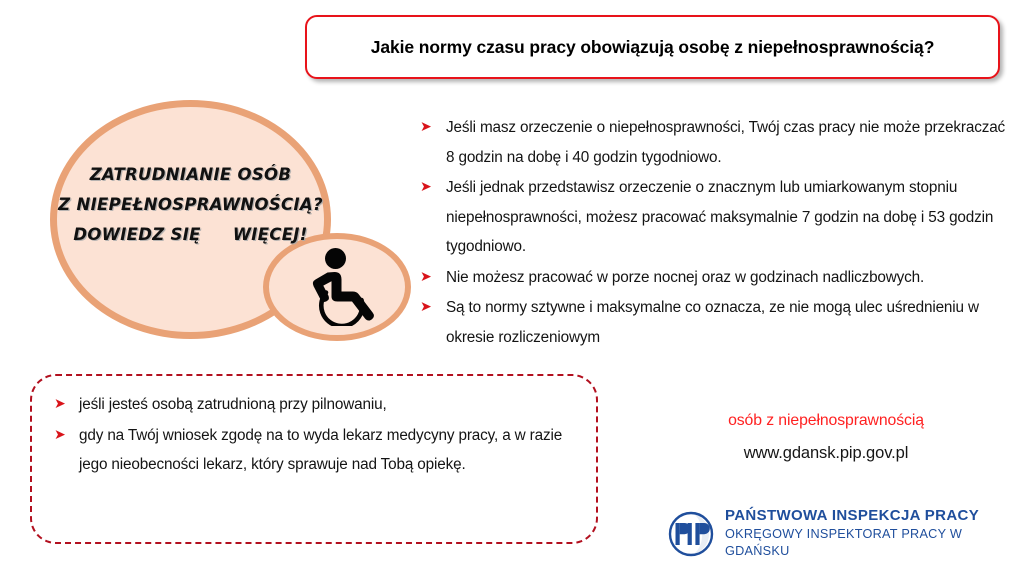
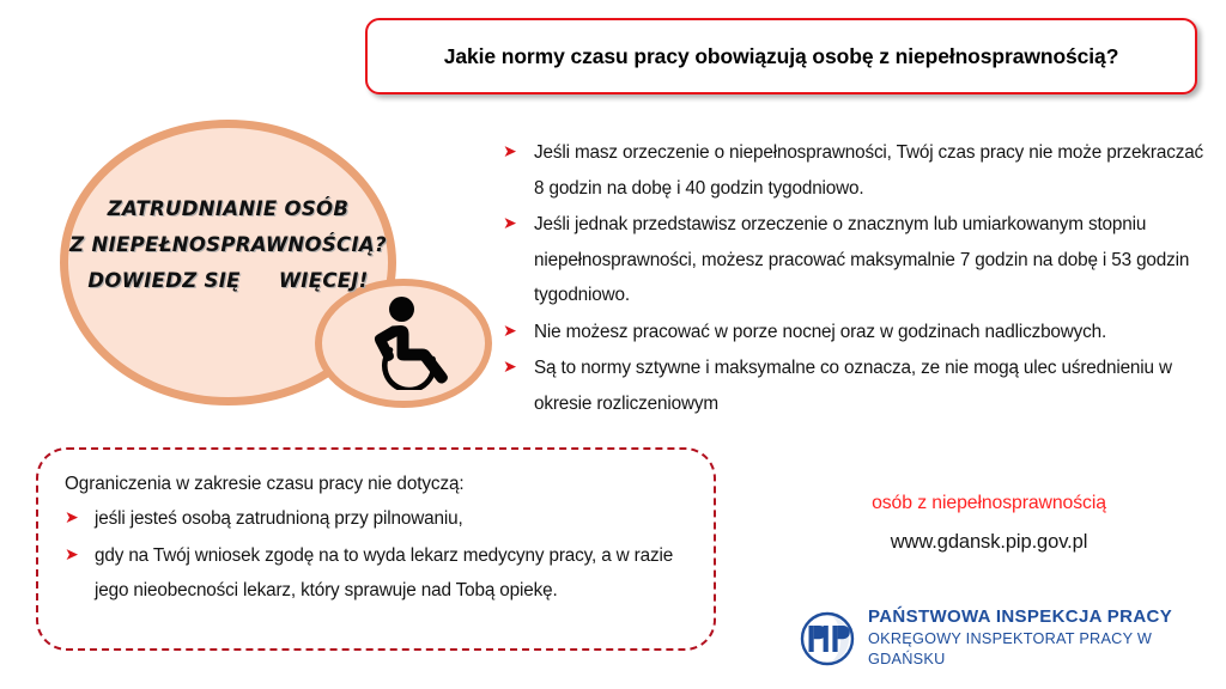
  Jakie normy czasu pracy obowiązują osobę z niepełnosprawnością?
  ZATRUDNIANIE OSÓB
  Z NIEPEŁNOSPRAWNOŚCIĄ?
  DOWIEDZ SIĘ WIĘCEJ!
  ➤
  Jeśli masz orzeczenie o niepełnosprawności, Twój czas pracy nie może przekraczać 8 godzin na dobę i 40 godzin tygodniowo.
  ➤
  Jeśli jednak przedstawisz orzeczenie o znacznym lub umiarkowanym stopniu niepełnosprawności, możesz pracować maksymalnie 7 godzin na dobę i 53 godzin tygodniowo.
  ➤
  Nie możesz pracować w porze nocnej oraz w godzinach nadliczbowych.
  ➤
  Są to normy sztywne i maksymalne co oznacza, ze nie mogą ulec uśrednieniu w okresie rozliczeniowym
+ Ograniczenia w zakresie czasu pracy nie dotyczą:
  ➤
  jeśli jesteś osobą zatrudnioną przy pilnowaniu,
  ➤
  gdy na Twój wniosek zgodę na to wyda lekarz medycyny pracy, a w razie jego nieobecności lekarz, który sprawuje nad Tobą opiekę.
  osób z niepełnosprawnością
  www.gdansk.pip.gov.pl
  PAŃSTWOWA INSPEKCJA PRACY
  OKRĘGOWY INSPEKTORAT PRACY W GDAŃSKU
